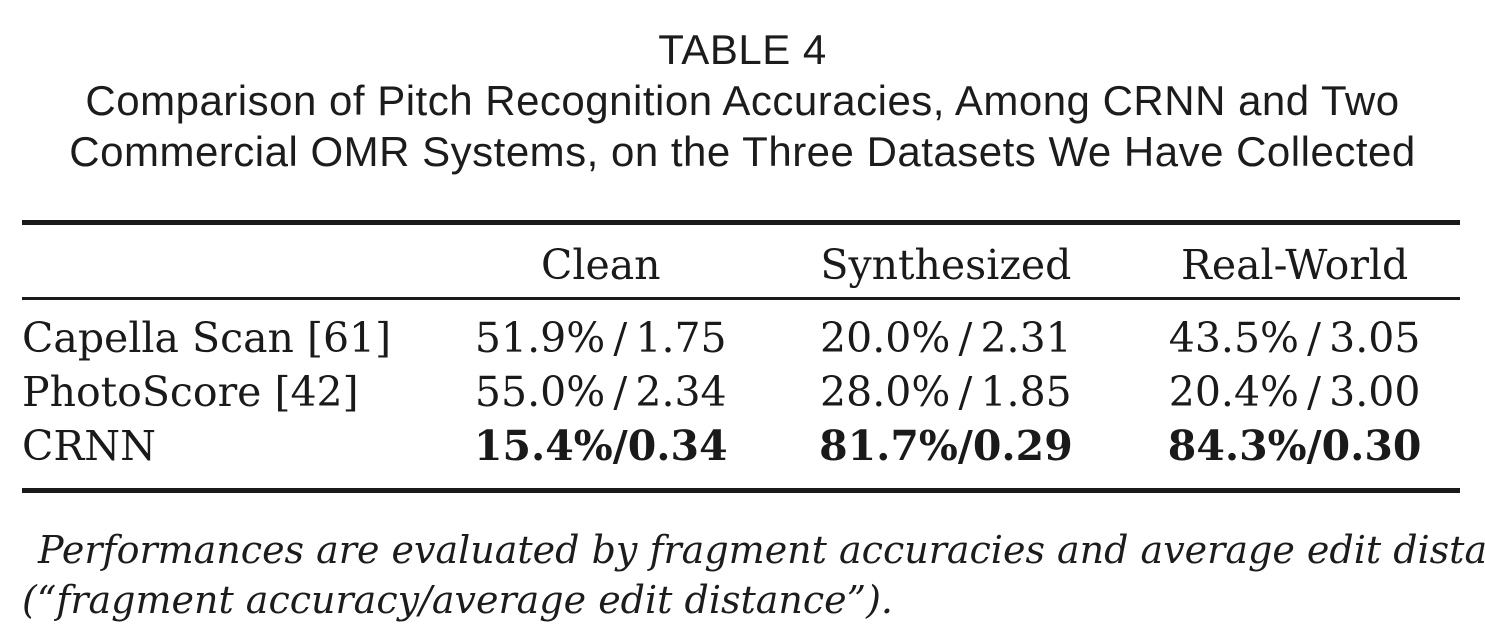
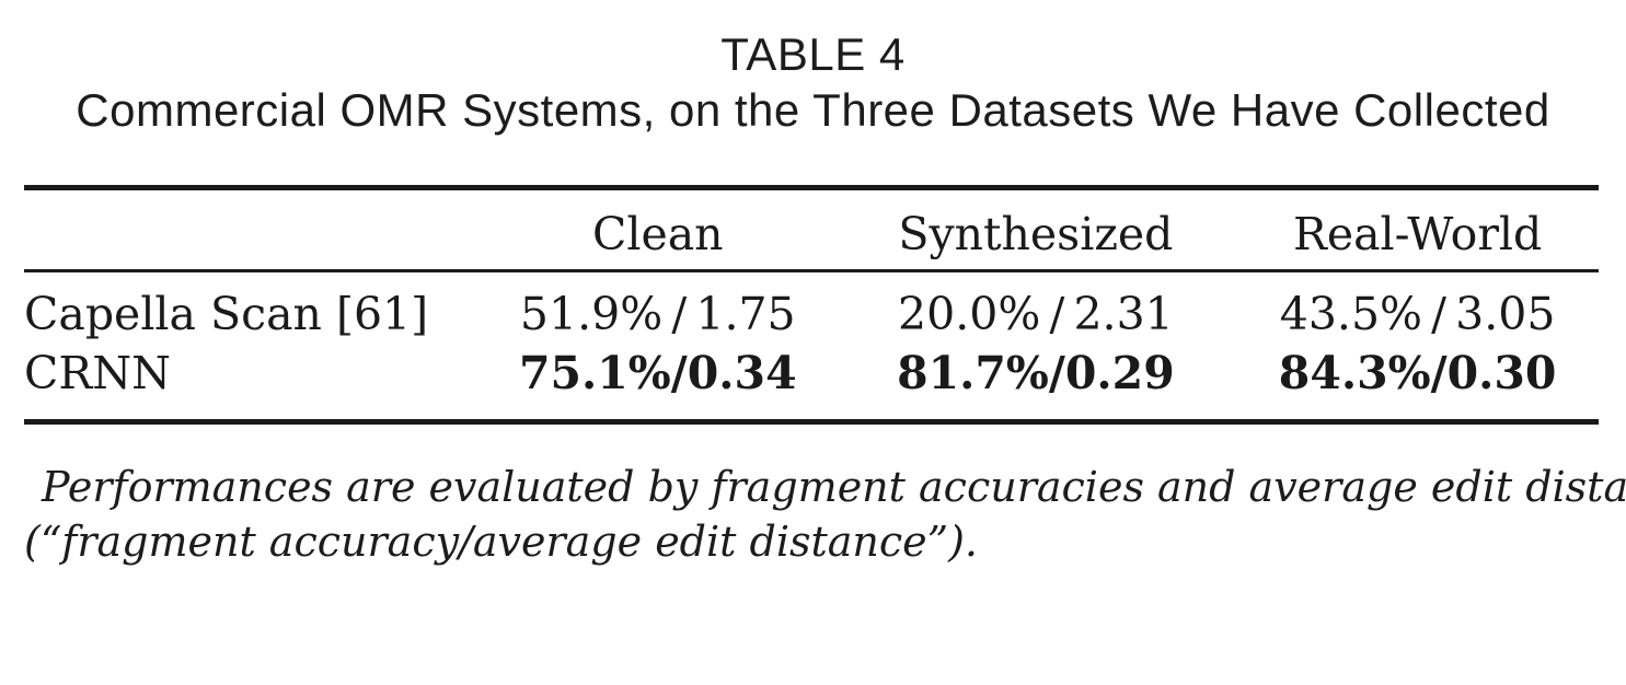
  TABLE 4
- Comparison of Pitch Recognition Accuracies, Among CRNN and Two
  Commercial OMR Systems, on the Three Datasets We Have Collected
  	Clean	Synthesized	Real-World
  Capella Scan [61]	51.9% / 1.75	20.0% / 2.31	43.5% / 3.05
- PhotoScore [42]	55.0% / 2.34	28.0% / 1.85	20.4% / 3.00
- CRNN	15.4%/0.34	81.7%/0.29	84.3%/0.30
+ CRNN	75.1%/0.34	81.7%/0.29	84.3%/0.30
  Performances are evaluated by fragment accuracies and average edit dista
  (“fragment accuracy/average edit distance”).
